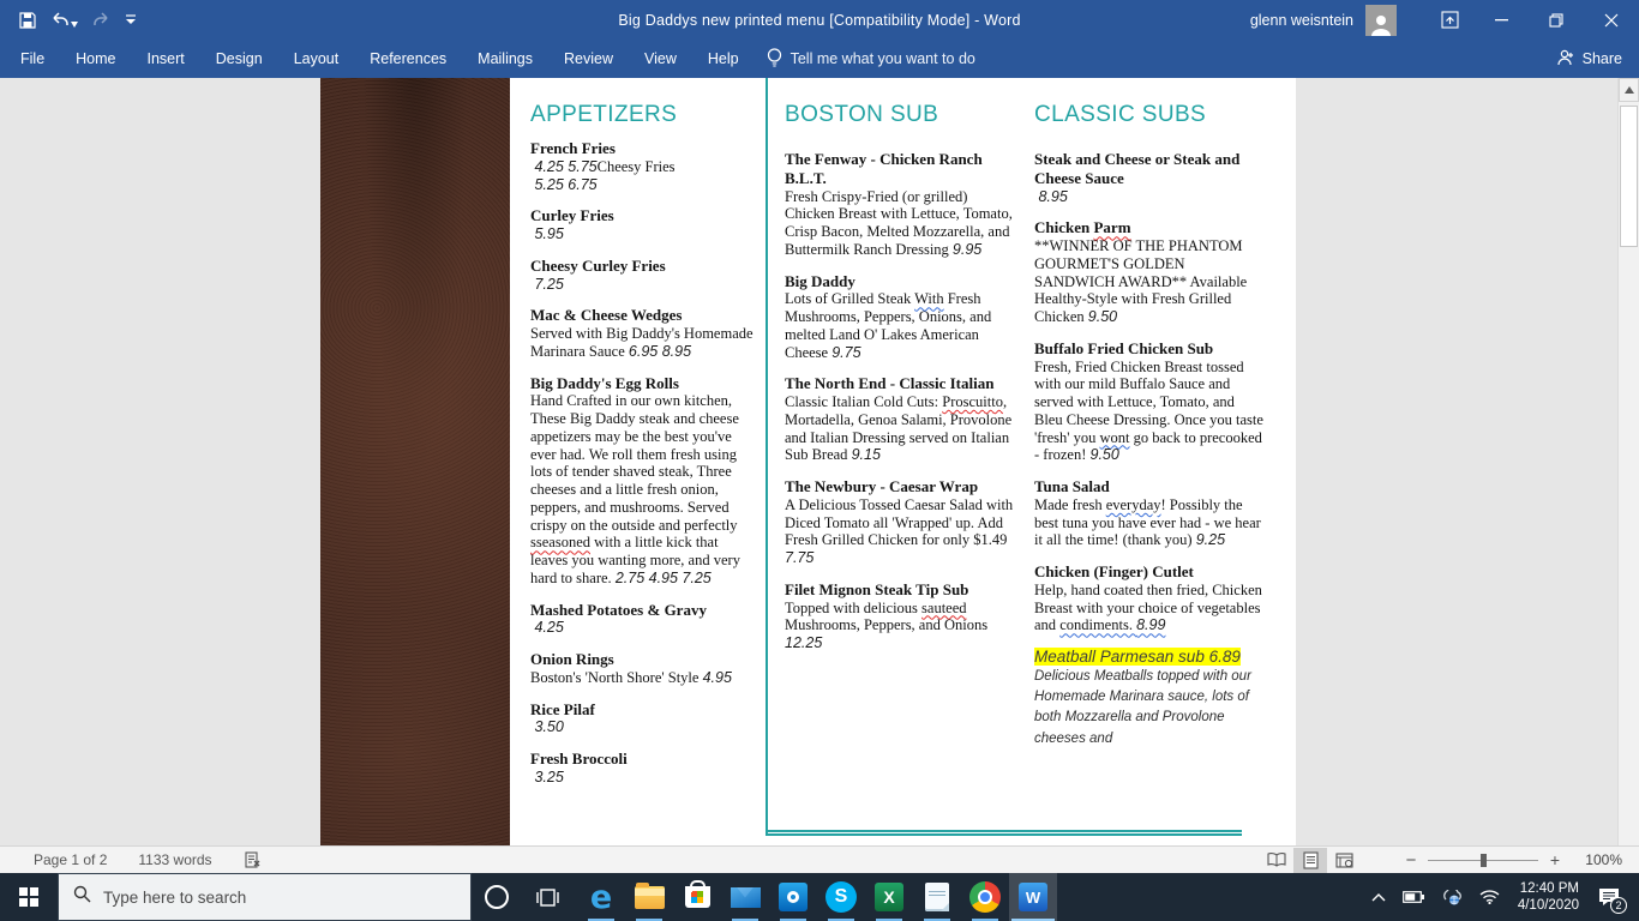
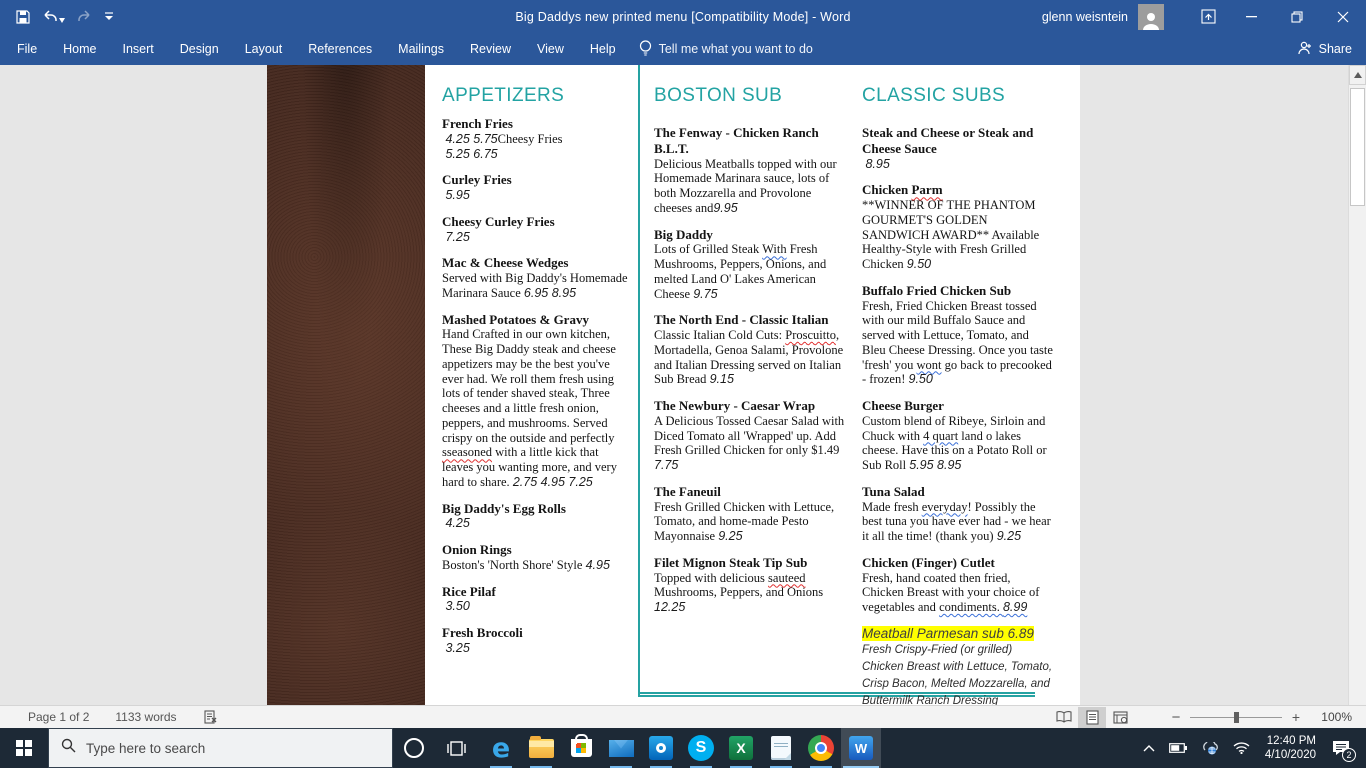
  Big Daddys new printed menu [Compatibility Mode] - Word
  glenn weisntein
  File
  Home
  Insert
  Design
  Layout
  References
  Mailings
  Review
  View
  Help
  Tell me what you want to do
  Share
  APPETIZERS
  French Fries
  4.25 5.75Cheesy Fries
  5.25 6.75
  Curley Fries
  5.95
  Cheesy Curley Fries
  7.25
  Mac & Cheese Wedges
  Served with Big Daddy's Homemade Marinara Sauce 6.95 8.95
- Big Daddy's Egg Rolls
+ Mashed Potatoes & Gravy
  Hand Crafted in our own kitchen, These Big Daddy steak and cheese appetizers may be the best you've ever had. We roll them fresh using lots of tender shaved steak, Three cheeses and a little fresh onion, peppers, and mushrooms. Served crispy on the outside and perfectly sseasoned with a little kick that leaves you wanting more, and very hard to share. 2.75 4.95 7.25
- Mashed Potatoes & Gravy
+ Big Daddy's Egg Rolls
  4.25
  Onion Rings
  Boston's 'North Shore' Style 4.95
  Rice Pilaf
  3.50
  Fresh Broccoli
  3.25
  BOSTON SUB
  The Fenway - Chicken Ranch B.L.T.
- Fresh Crispy-Fried (or grilled) Chicken Breast with Lettuce, Tomato, Crisp Bacon, Melted Mozzarella, and Buttermilk Ranch Dressing 9.95
+ Delicious Meatballs topped with our Homemade Marinara sauce, lots of both Mozzarella and Provolone cheeses and9.95
  Big Daddy
  Lots of Grilled Steak With Fresh Mushrooms, Peppers, Onions, and melted Land O' Lakes American Cheese 9.75
  The North End - Classic Italian
  Classic Italian Cold Cuts: Proscuitto, Mortadella, Genoa Salami, Provolone and Italian Dressing served on Italian Sub Bread 9.15
  The Newbury - Caesar Wrap
  A Delicious Tossed Caesar Salad with Diced Tomato all 'Wrapped' up. Add Fresh Grilled Chicken for only $1.49 7.75
+ The Faneuil
+ Fresh Grilled Chicken with Lettuce, Tomato, and home-made Pesto Mayonnaise 9.25
  Filet Mignon Steak Tip Sub
  Topped with delicious sauteed Mushrooms, Peppers, and Onions 12.25
  CLASSIC SUBS
  Steak and Cheese or Steak and Cheese Sauce
  8.95
  Chicken Parm **WINNER OF THE PHANTOM GOURMET'S GOLDEN SANDWICH AWARD** Available Healthy-Style with Fresh Grilled Chicken 9.50
  Buffalo Fried Chicken Sub
  Fresh, Fried Chicken Breast tossed with our mild Buffalo Sauce and served with Lettuce, Tomato, and Bleu Cheese Dressing. Once you taste 'fresh' you wont go back to precooked - frozen! 9.50
+ Cheese Burger
+ Custom blend of Ribeye, Sirloin and Chuck with 4 quart land o lakes cheese. Have this on a Potato Roll or Sub Roll 5.95 8.95
  Tuna Salad
  Made fresh everyday! Possibly the best tuna you have ever had - we hear it all the time! (thank you) 9.25
  Chicken (Finger) Cutlet
- Help, hand coated then fried, Chicken Breast with your choice of vegetables and condiments. 8.99
+ Fresh, hand coated then fried, Chicken Breast with your choice of vegetables and condiments. 8.99
- Meatball Parmesan sub 6.89 Delicious Meatballs topped with our Homemade Marinara sauce, lots of both Mozzarella and Provolone cheeses and
+ Meatball Parmesan sub 6.89 Fresh Crispy-Fried (or grilled) Chicken Breast with Lettuce, Tomato, Crisp Bacon, Melted Mozzarella, and Buttermilk Ranch Dressing
  Page 1 of 2
  1133 words
  −
  +
  100%
  Type here to search
  e
  S
  X
  W
  12:40 PM
  4/10/2020
  2
